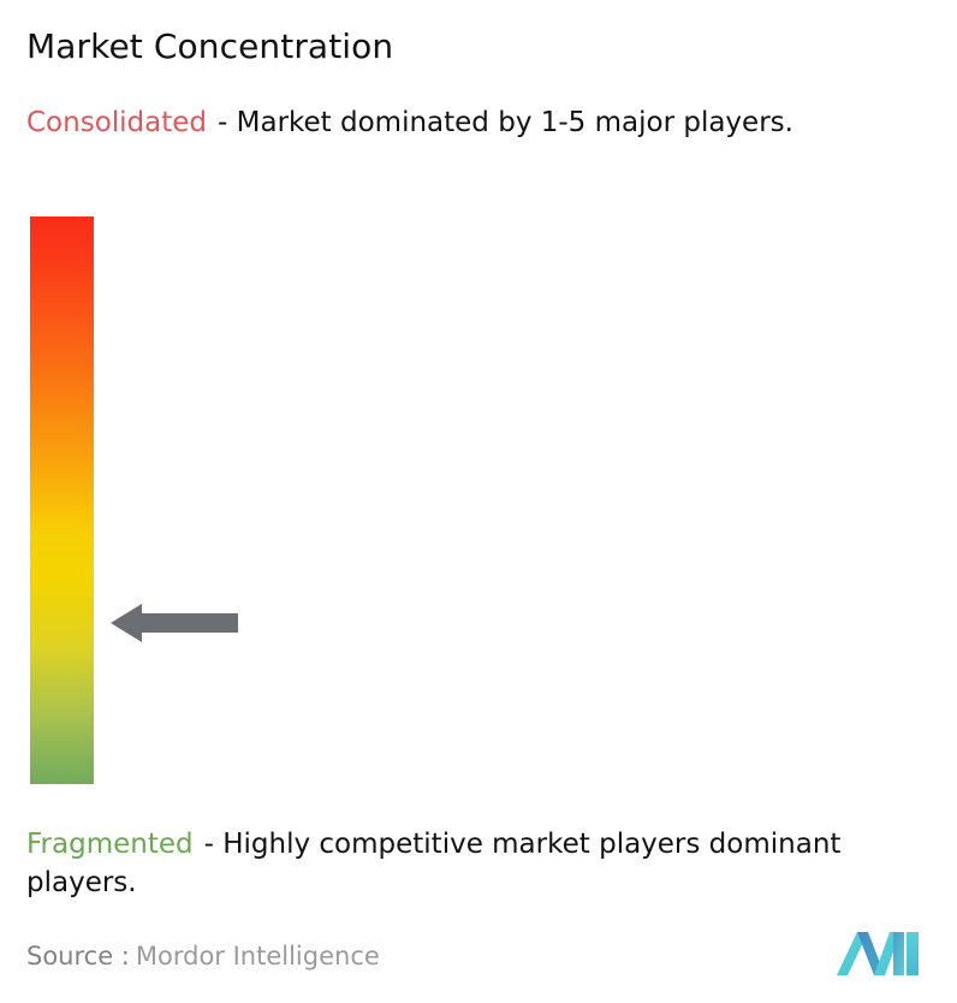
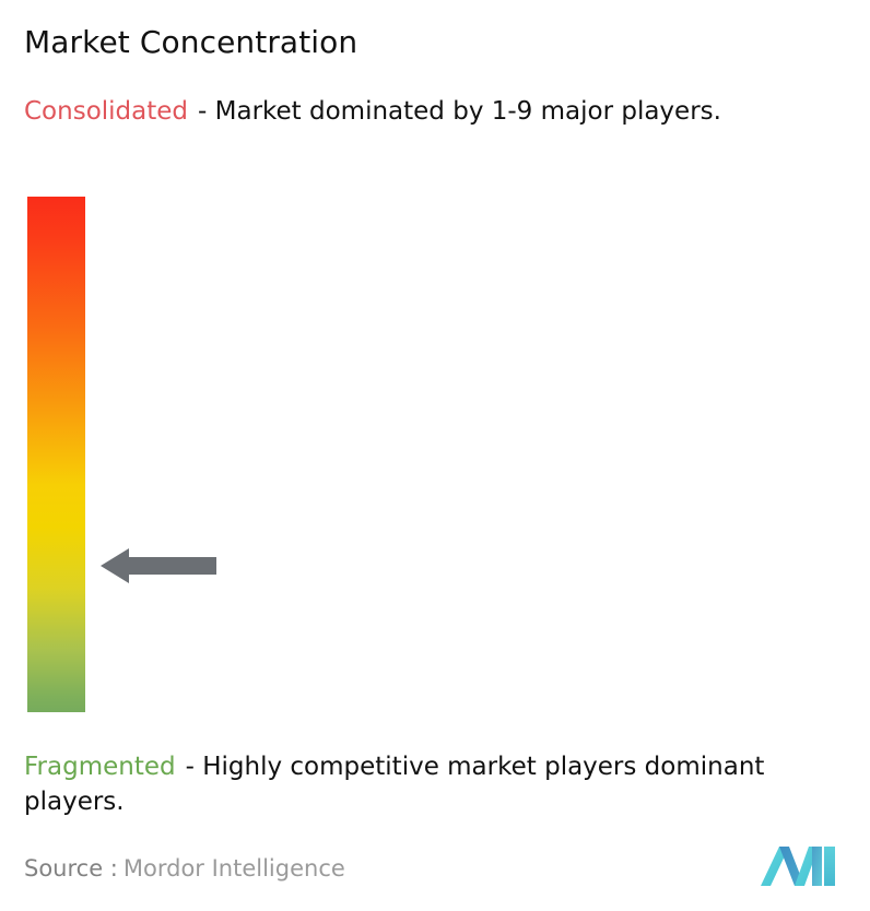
  Market Concentration
- Consolidated - Market dominated by 1-5 major players.
+ Consolidated - Market dominated by 1-9 major players.
  Fragmented - Highly competitive market players dominant players.
  Source : Mordor Intelligence
